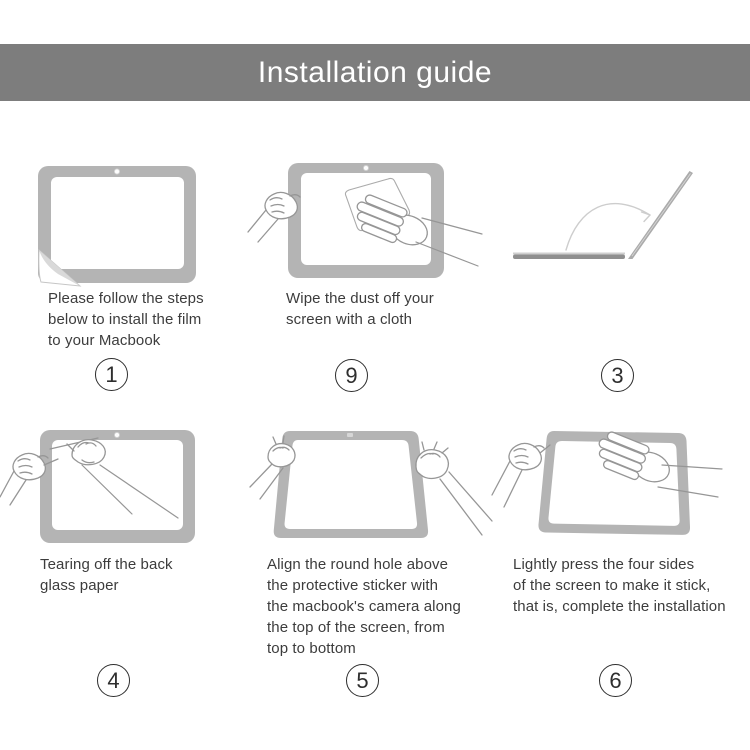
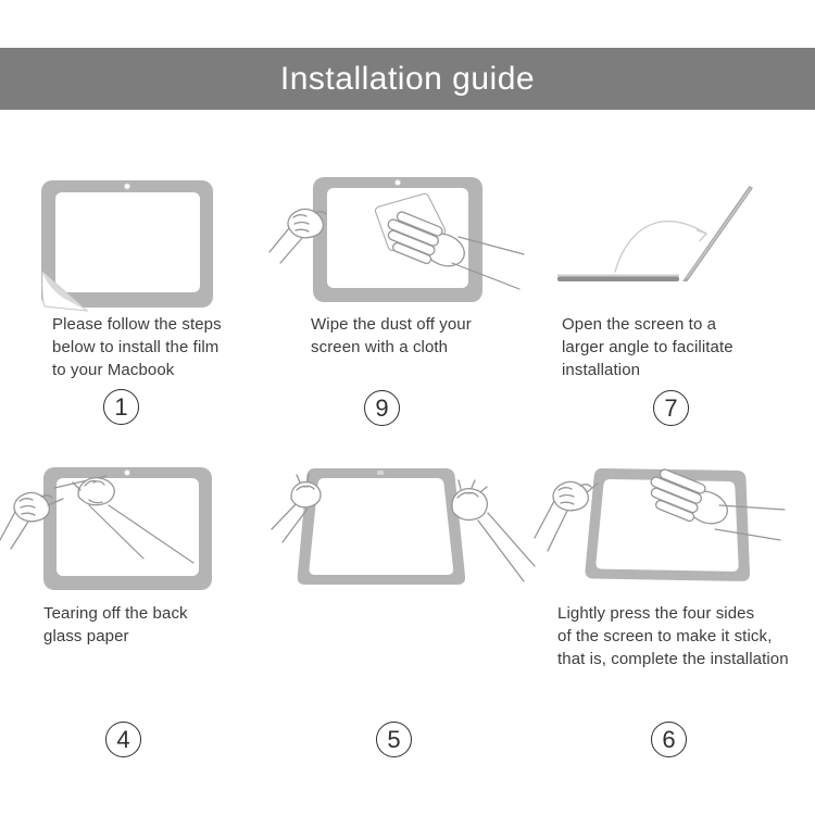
  Installation guide
  Please follow the steps
  below to install the film
  to your Macbook
  1
  Wipe the dust off your
  screen with a cloth
  9
+ Open the screen to a
+ larger angle to facilitate
+ installation
- 3
+ 7
  Tearing off the back
  glass paper
  4
- Align the round hole above
- the protective sticker with
- the macbook's camera along
- the top of the screen, from
- top to bottom
  5
  Lightly press the four sides
  of the screen to make it stick,
  that is, complete the installation
  6
